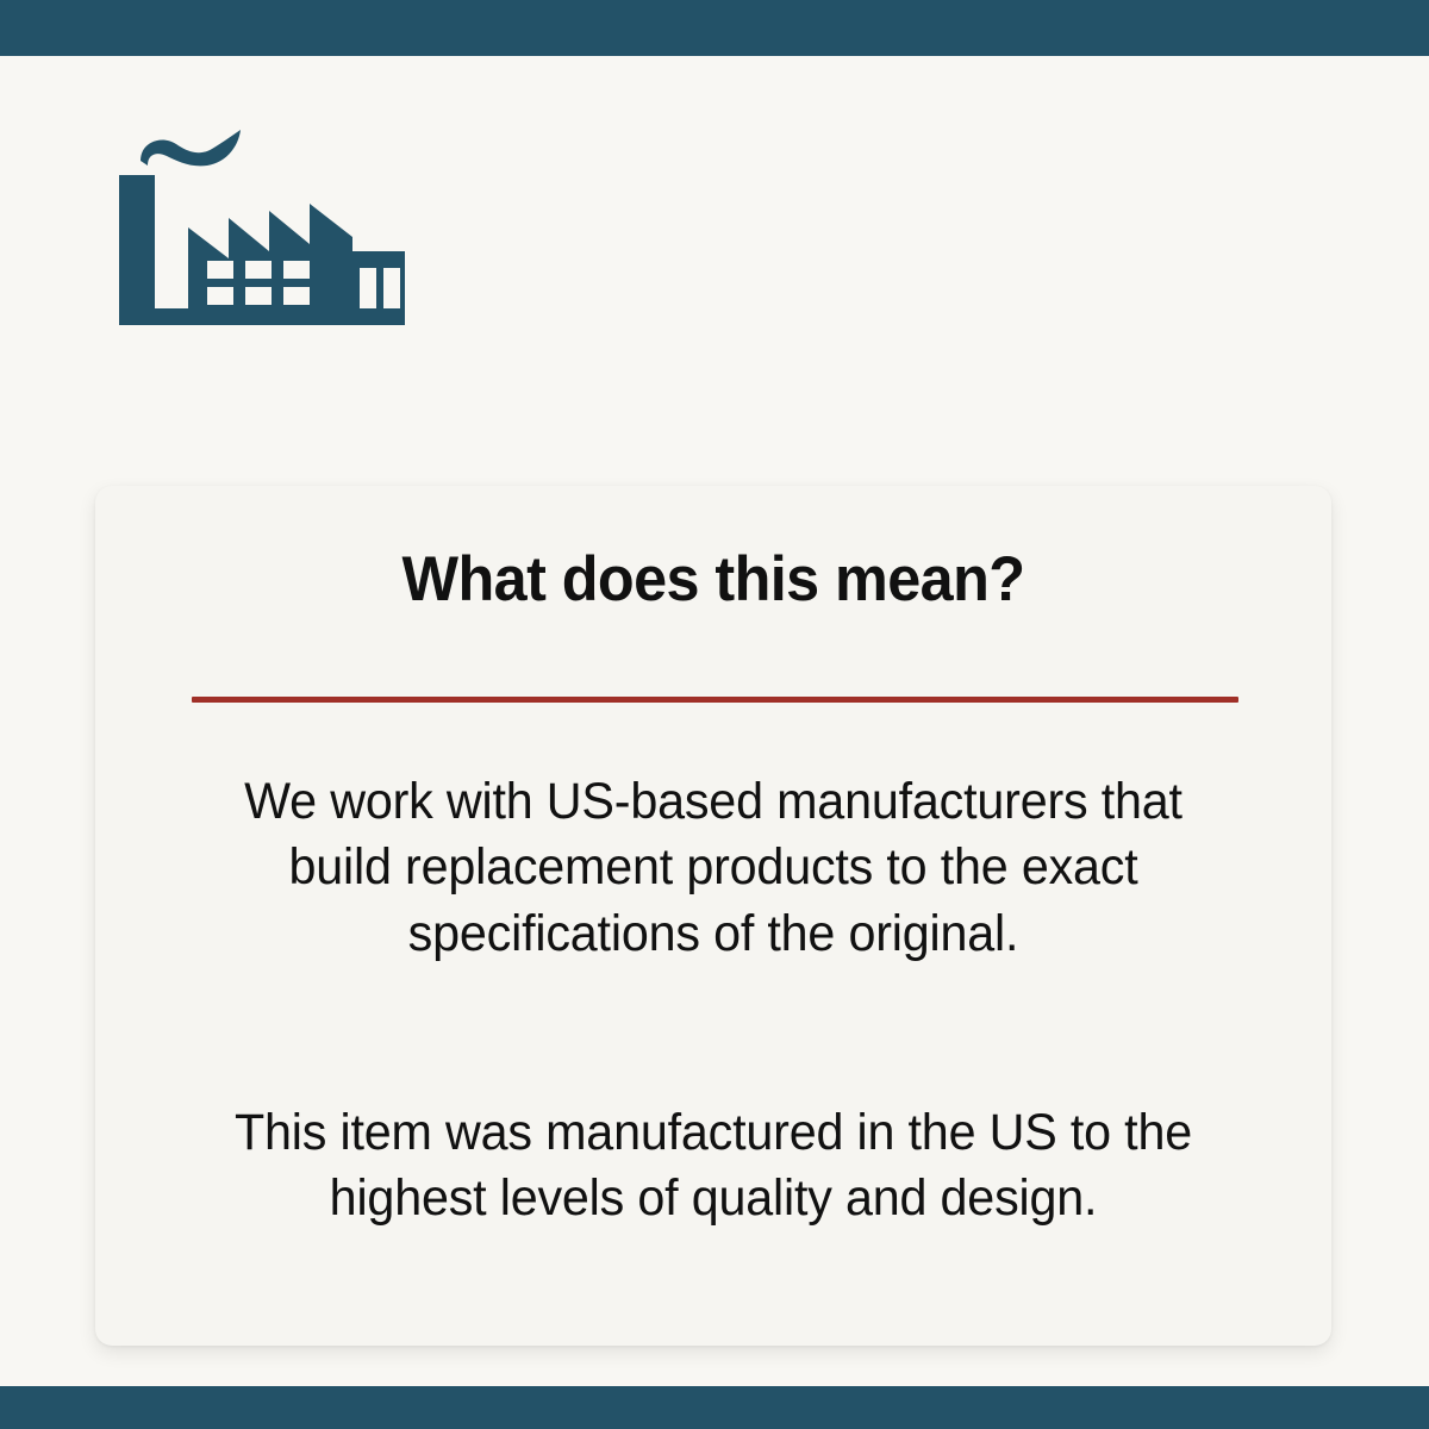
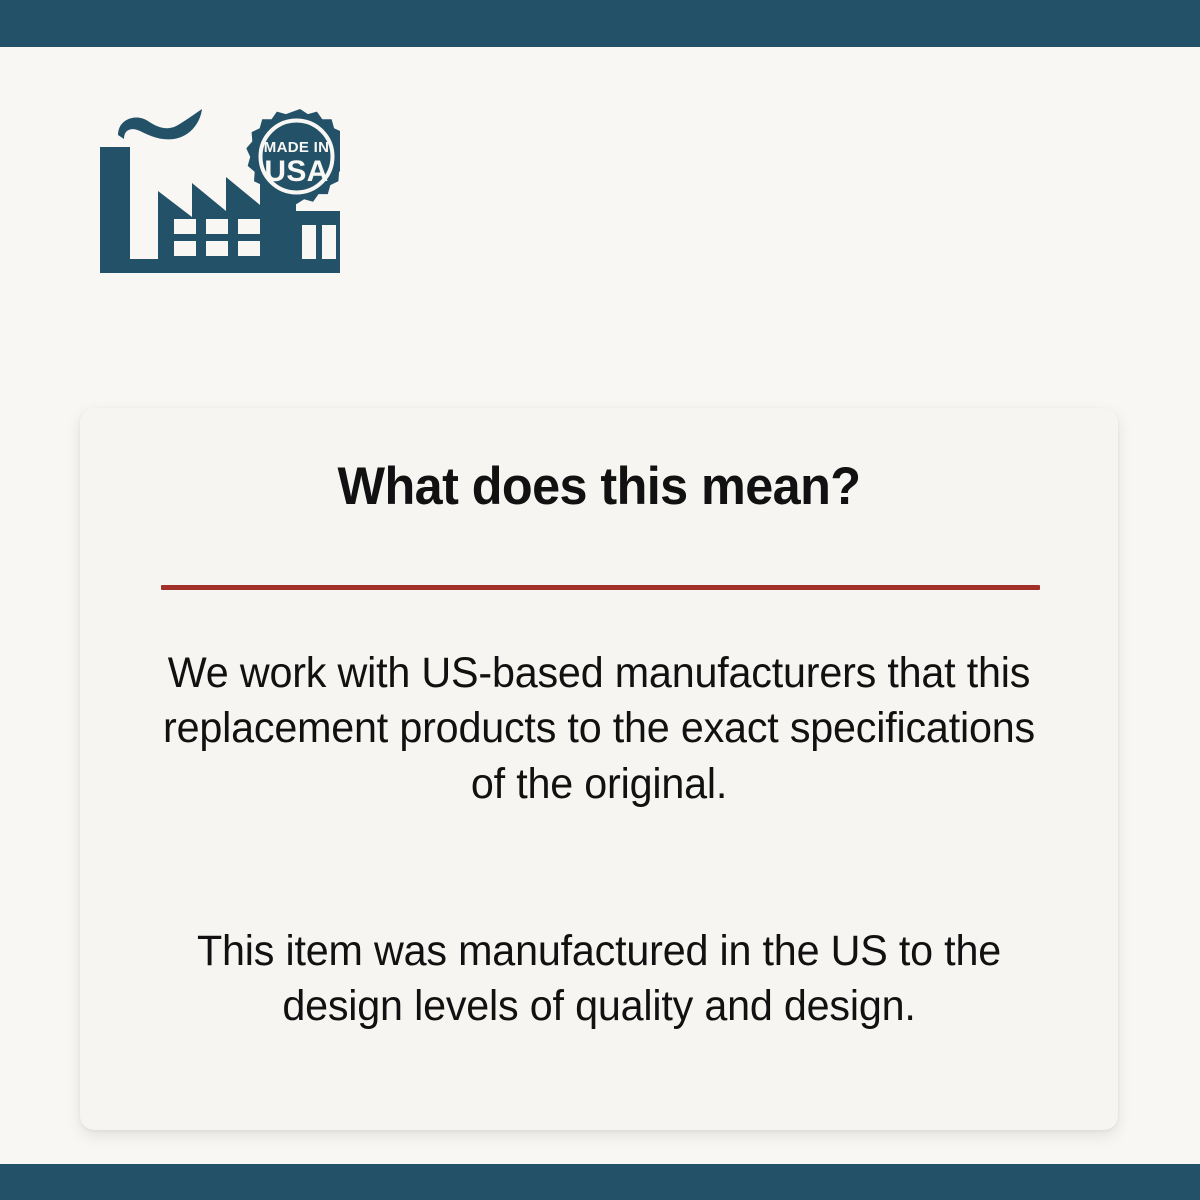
+ MADE IN
+ USA
  What does this mean?
- We work with US-based manufacturers that build replacement products to the exact specifications of the original.
+ We work with US-based manufacturers that this replacement products to the exact specifications of the original.
- This item was manufactured in the US to the highest levels of quality and design.
+ This item was manufactured in the US to the design levels of quality and design.
